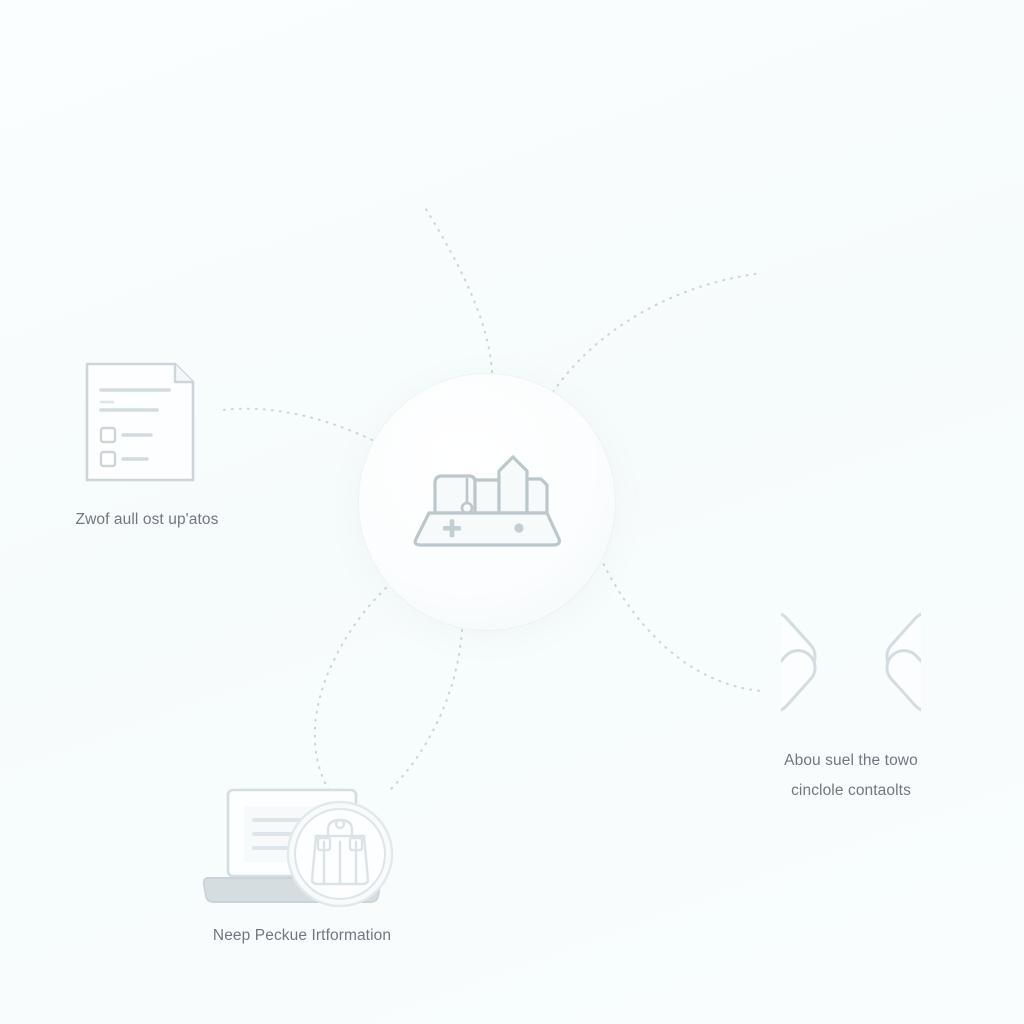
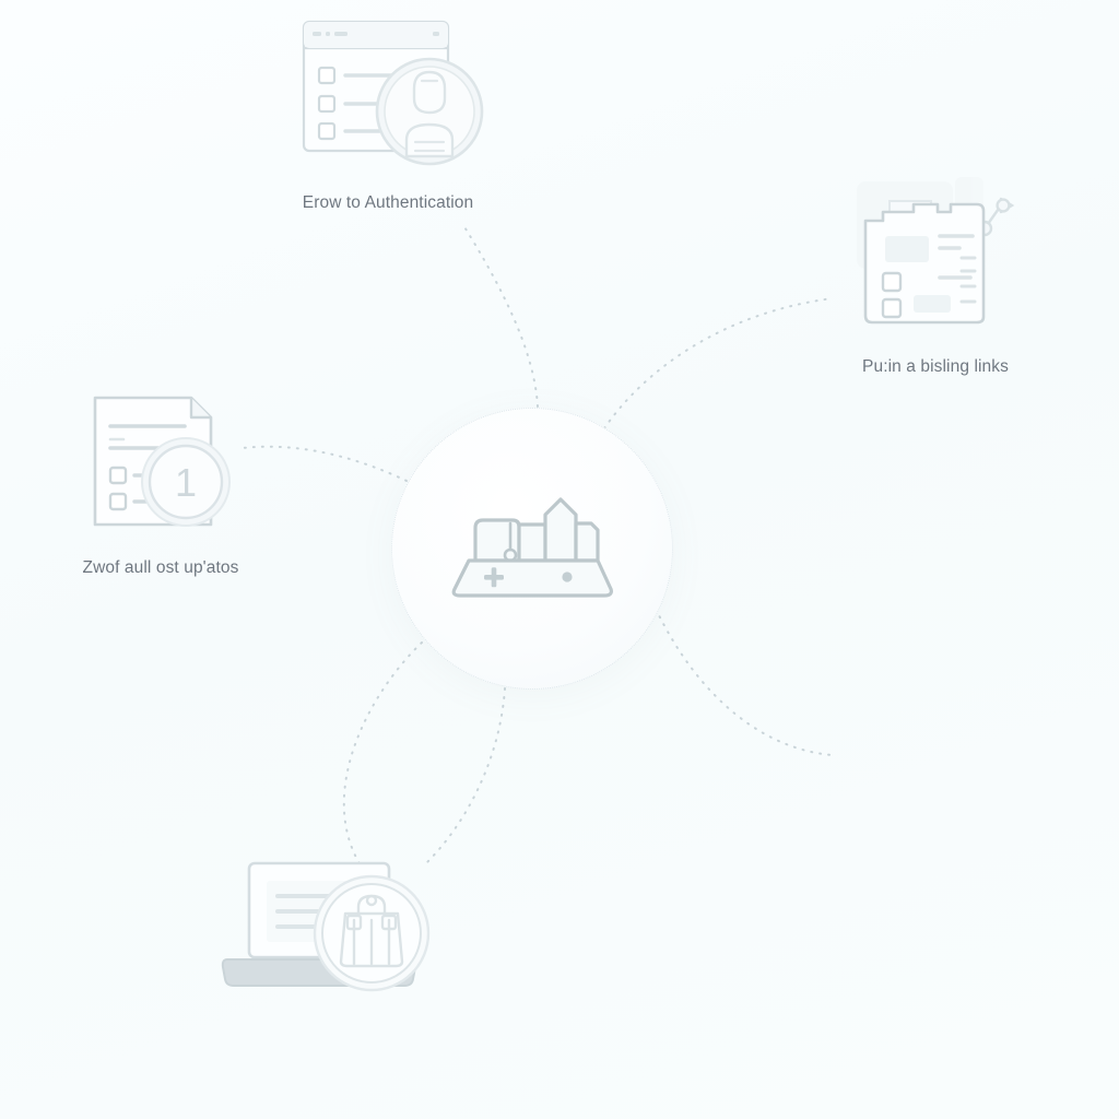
+ Erow to Authentication
+ Pu:in a bisling links
+ 1
  Zwof aull ost up'atos
- Abou suel the towo
- cinclole contaolts
- Neep Peckue Irtformation
